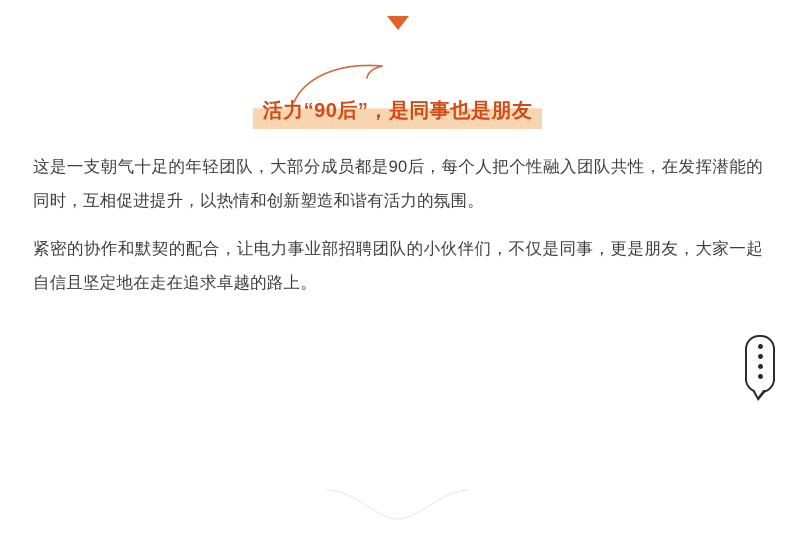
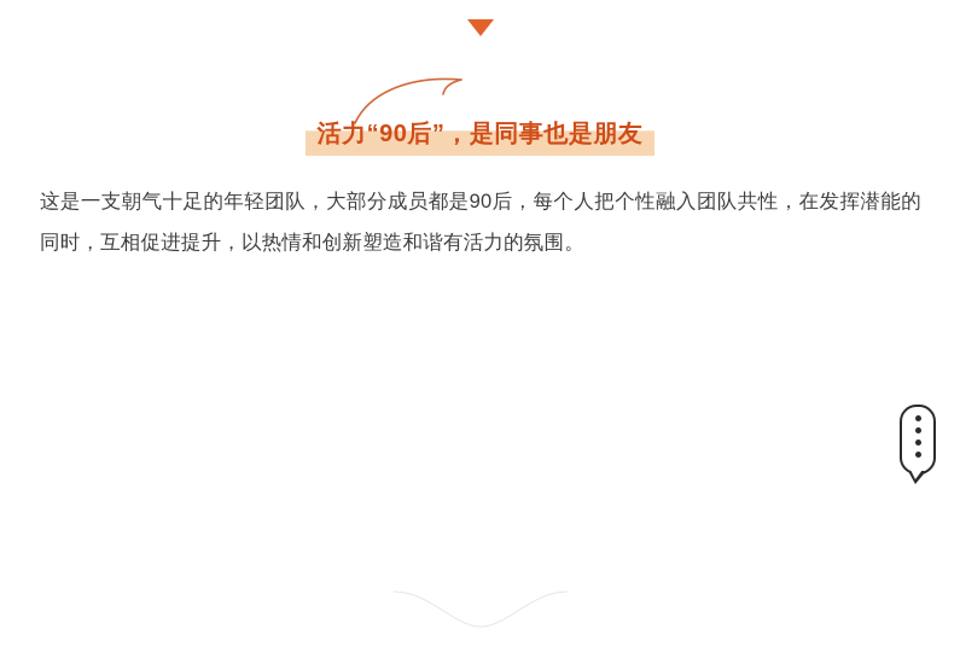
  活力“90后”，是同事也是朋友
  这是一支朝气十足的年轻团队，大部分成员都是90后，每个人把个性融入团队共性，在发挥潜能的同时，互相促进提升，以热情和创新塑造和谐有活力的氛围。
- 紧密的协作和默契的配合，让电力事业部招聘团队的小伙伴们，不仅是同事，更是朋友，大家一起自信且坚定地在走在追求卓越的路上。
